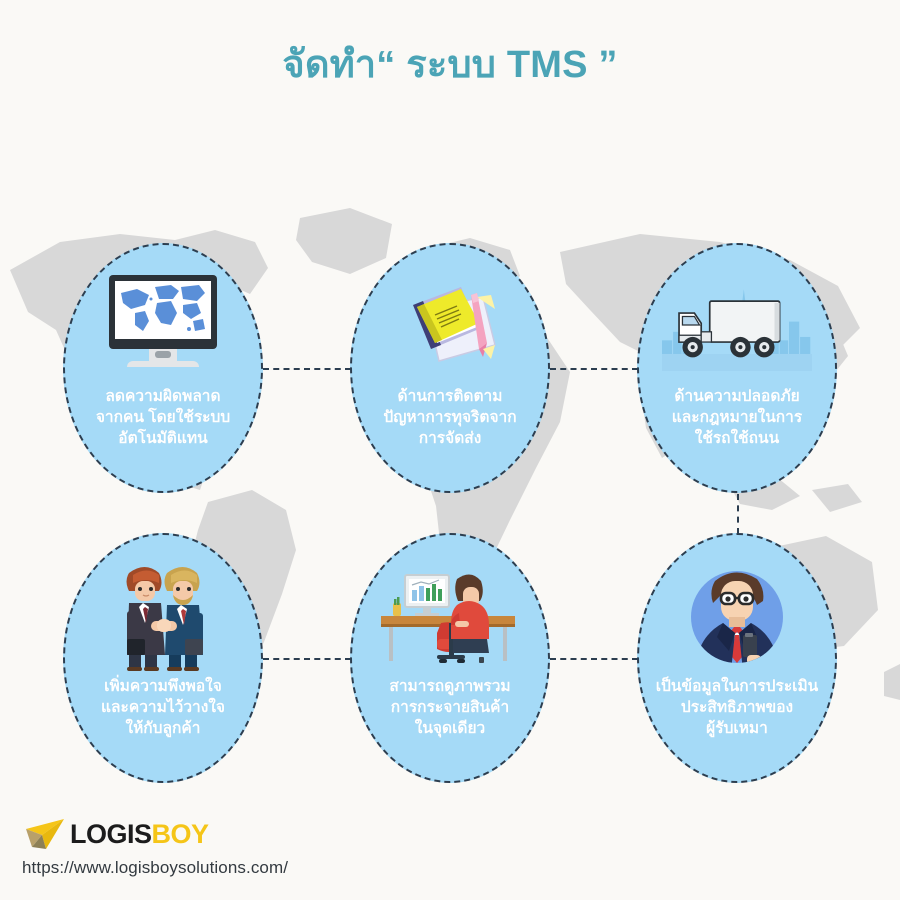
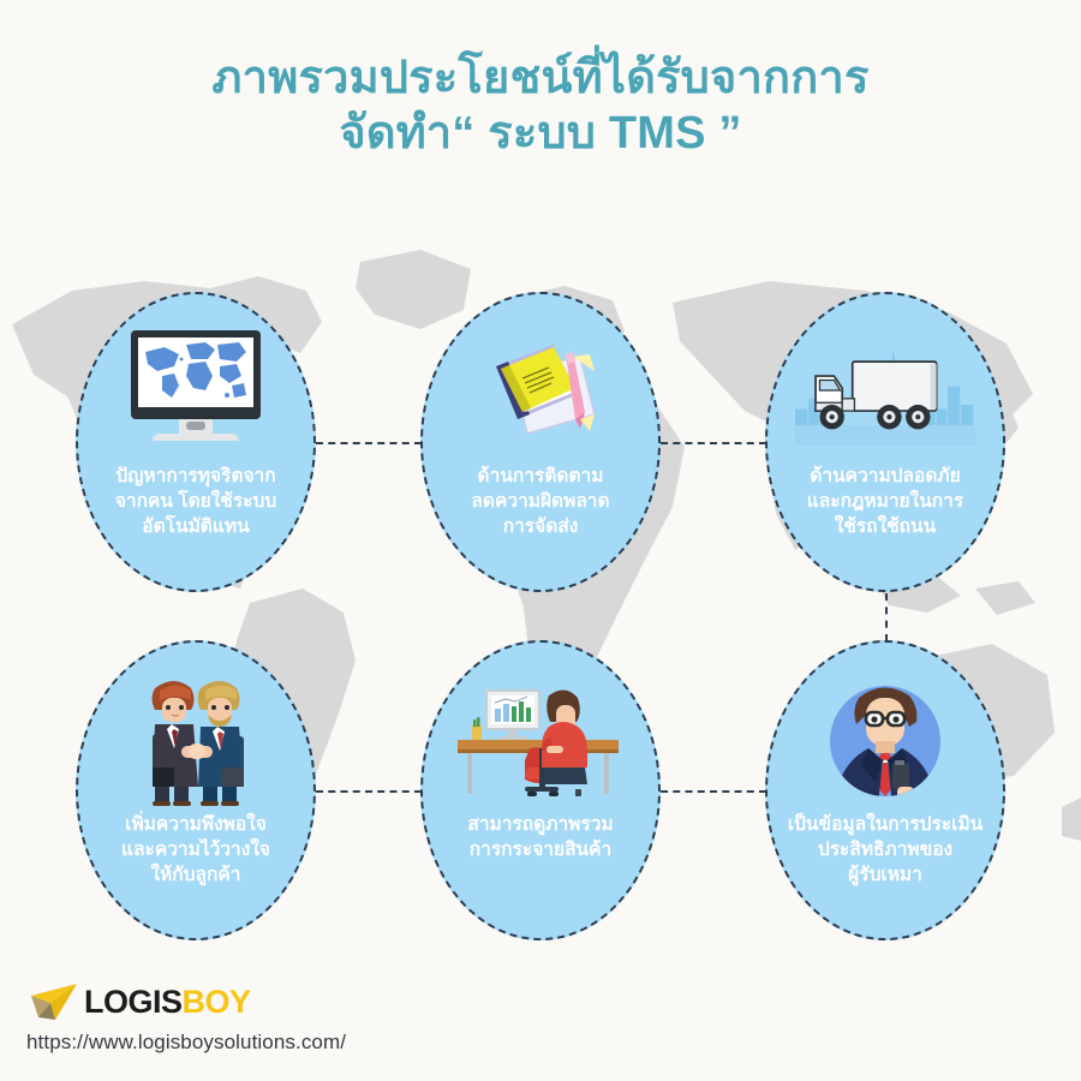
+ ภาพรวมประโยชน์ที่ได้รับจากการ
  จัดทำ“ ระบบ TMS ”
- ลดความผิดพลาด
+ ปัญหาการทุจริตจาก
  จากคน โดยใช้ระบบ
  อัตโนมัติแทน
  ด้านการติดตาม
- ปัญหาการทุจริตจาก
+ ลดความผิดพลาด
  การจัดส่ง
  ด้านความปลอดภัย
  และกฎหมายในการ
  ใช้รถใช้ถนน
  เพิ่มความพึงพอใจ
  และความไว้วางใจ
  ให้กับลูกค้า
  สามารถดูภาพรวม
  การกระจายสินค้า
- ในจุดเดียว
  เป็นข้อมูลในการประเมิน
  ประสิทธิภาพของ
  ผู้รับเหมา
  LOGIS
  BOY
  https://www.logisboysolutions.com/
